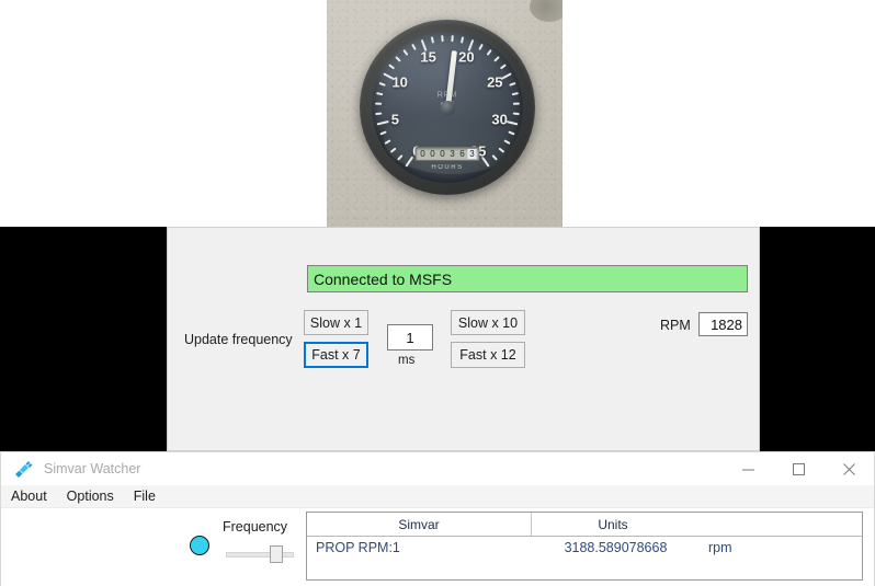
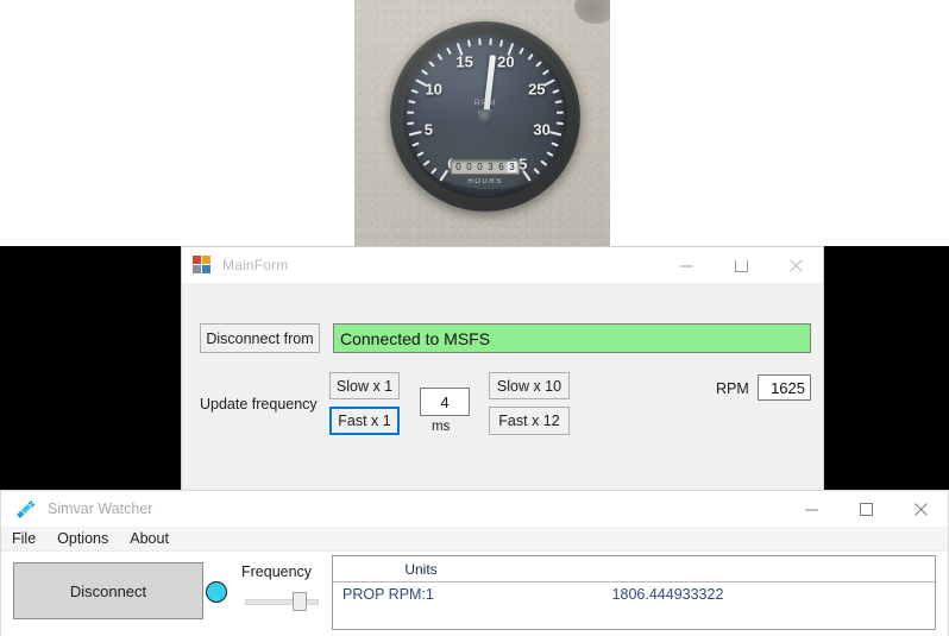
  5
  30
  0
  0
  0
  3
  6
  3
+ MainForm
+ Disconnect from
  Connected to MSFS
  Update frequency
  Slow x 1
- Fast x 7
+ Fast x 1
  Slow x 10
  Fast x 12
- 1
+ 4
  ms
  RPM
- 1828
+ 1625
  Simvar Watcher
- About
+ File
  Options
- File
+ About
+ Disconnect
  Frequency
- Simvar
  Units
  PROP RPM:1
- 3188.589078668
+ 1806.444933322
- rpm
